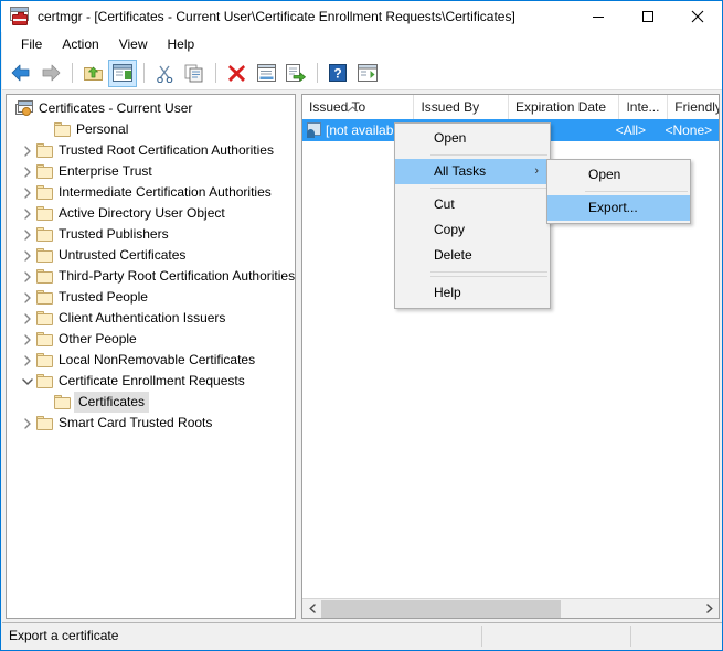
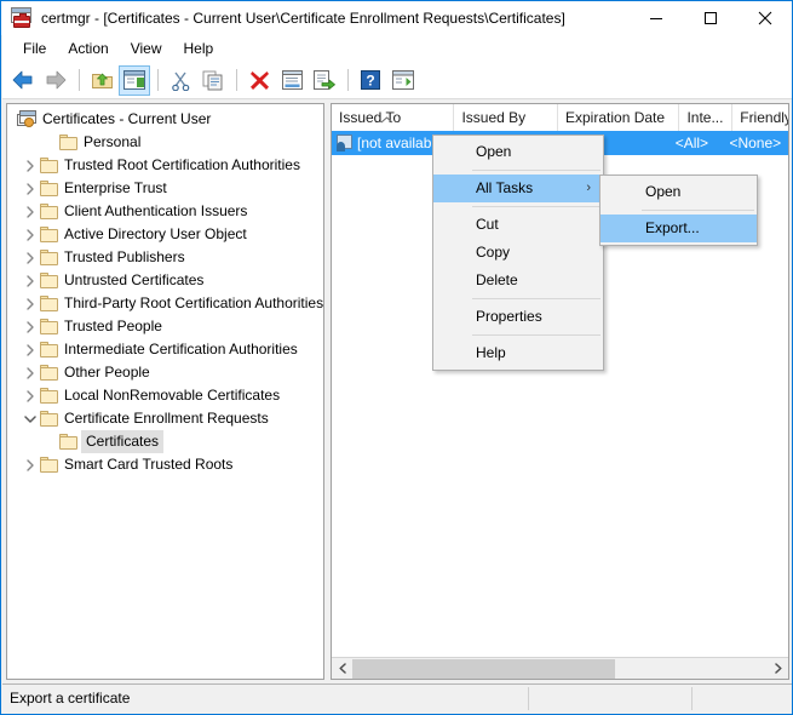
  certmgr - [Certificates - Current User\Certificate Enrollment Requests\Certificates]
  File
  Action
  View
  Help
  ?
  Certificates - Current User
  Personal
  Trusted Root Certification Authorities
  Enterprise Trust
- Intermediate Certification Authorities
+ Client Authentication Issuers
  Active Directory User Object
  Trusted Publishers
  Untrusted Certificates
  Third-Party Root Certification Authorities
  Trusted People
- Client Authentication Issuers
+ Intermediate Certification Authorities
  Other People
  Local NonRemovable Certificates
  Certificate Enrollment Requests
  Certificates
  Smart Card Trusted Roots
  Issued To
  Issued By
  Expiration Date
  Inte...
  Friendly
  [not availab
  <All>
  <None>
  Open
  All Tasks
  ›
  Cut
  Copy
  Delete
+ Properties
  Help
  Open
  Export...
  Export a certificate
